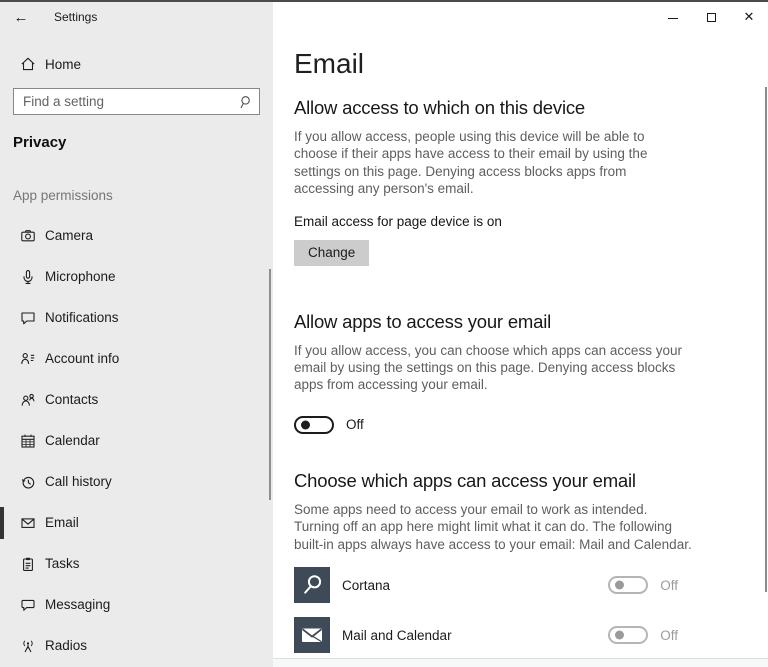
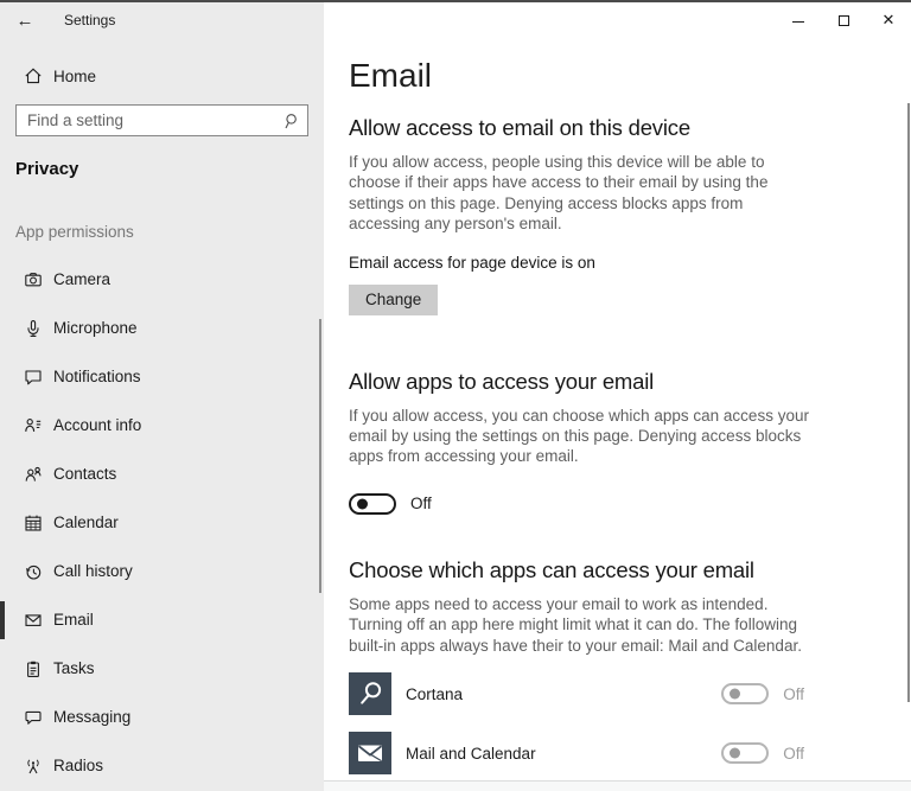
  ←
  Settings
  ✕
  Home
  Find a setting
  Privacy
  App permissions
  Camera
  Microphone
  Notifications
  Account info
  Contacts
  Calendar
  Call history
  Email
  Tasks
  Messaging
  Radios
  Email
- Allow access to which on this device
+ Allow access to email on this device
  If you allow access, people using this device will be able to choose if their apps have access to their email by using the settings on this page. Denying access blocks apps from accessing any person's email.
  Email access for page device is on
  Change
  Allow apps to access your email
  If you allow access, you can choose which apps can access your email by using the settings on this page. Denying access blocks apps from accessing your email.
  Off
  Choose which apps can access your email
- Some apps need to access your email to work as intended. Turning off an app here might limit what it can do. The following built-in apps always have access to your email: Mail and Calendar.
+ Some apps need to access your email to work as intended. Turning off an app here might limit what it can do. The following built-in apps always have their to your email: Mail and Calendar.
  Cortana
  Off
  Mail and Calendar
  Off
